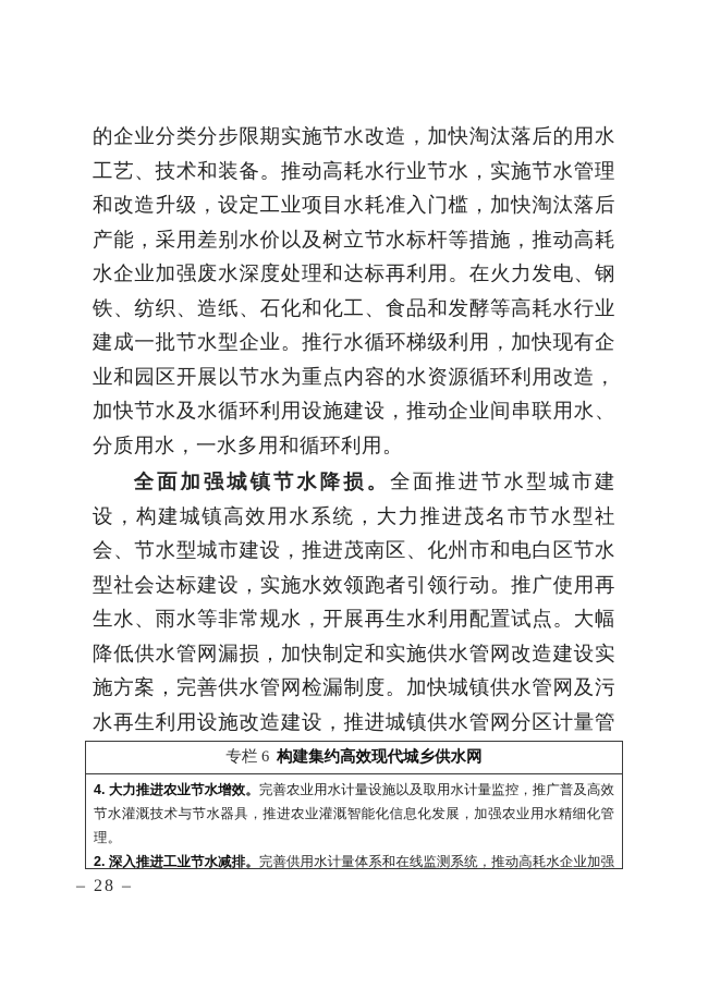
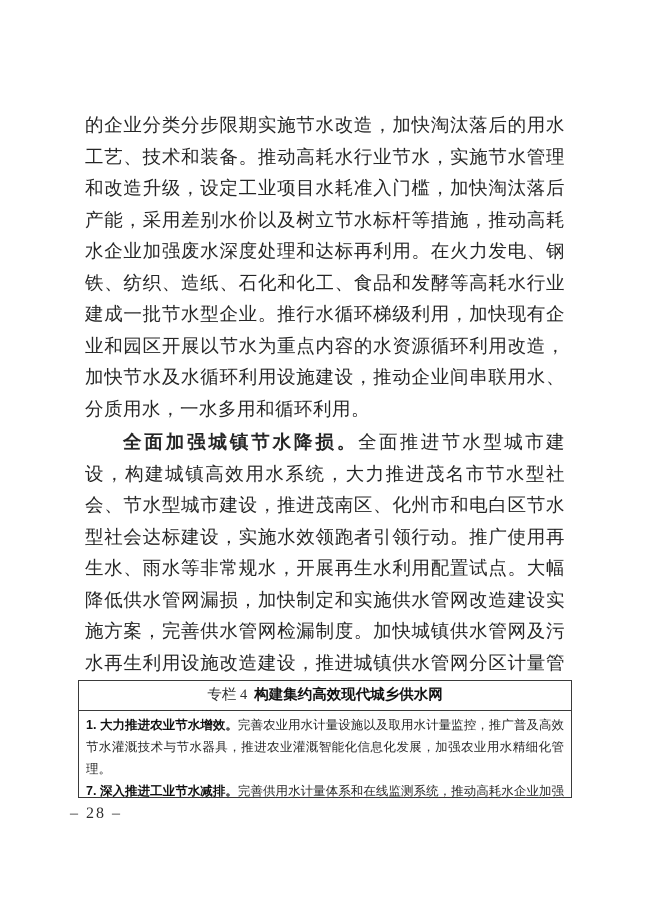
  的企业分类分步限期实施节水改造，加快淘汰落后的用水工艺、技术和装备。推动高耗水行业节水，实施节水管理和改造升级，设定工业项目水耗准入门槛，加快淘汰落后产能，采用差别水价以及树立节水标杆等措施，推动高耗水企业加强废水深度处理和达标再利用。在火力发电、钢铁、纺织、造纸、石化和化工、食品和发酵等高耗水行业建成一批节水型企业。推行水循环梯级利用，加快现有企业和园区开展以节水为重点内容的水资源循环利用改造，加快节水及水循环利用设施建设，推动企业间串联用水、分质用水，一水多用和循环利用。
  全面加强城镇节水降损。全面推进节水型城市建设，构建城镇高效用水系统，大力推进茂名市节水型社会、节水型城市建设，推进茂南区、化州市和电白区节水型社会达标建设，实施水效领跑者引领行动。推广使用再生水、雨水等非常规水，开展再生水利用配置试点。大幅降低供水管网漏损，加快制定和实施供水管网改造建设实施方案，完善供水管网检漏制度。加快城镇供水管网及污水再生利用设施改造建设，推进城镇供水管网分区计量管
- 专栏 6
+ 专栏 4
  构建集约高效现代城乡供水网
- 4. 大力推进农业节水增效。完善农业用水计量设施以及取用水计量监控，推广普及高效节水灌溉技术与节水器具，推进农业灌溉智能化信息化发展，加强农业用水精细化管理。
+ 1. 大力推进农业节水增效。完善农业用水计量设施以及取用水计量监控，推广普及高效节水灌溉技术与节水器具，推进农业灌溉智能化信息化发展，加强农业用水精细化管理。
- 2. 深入推进工业节水减排。完善供用水计量体系和在线监测系统，推动高耗水企业加强
+ 7. 深入推进工业节水减排。完善供用水计量体系和在线监测系统，推动高耗水企业加强
  – 28 –
